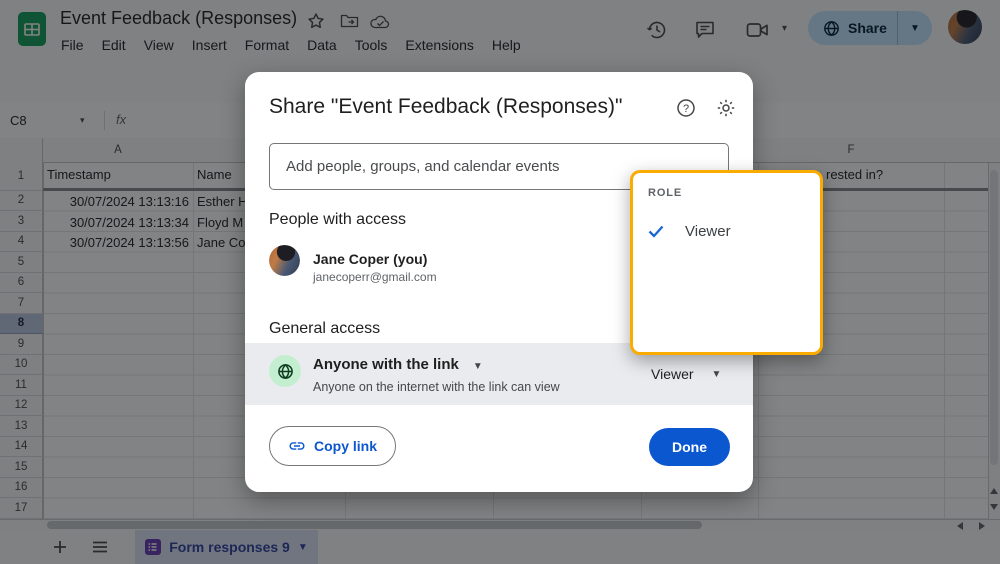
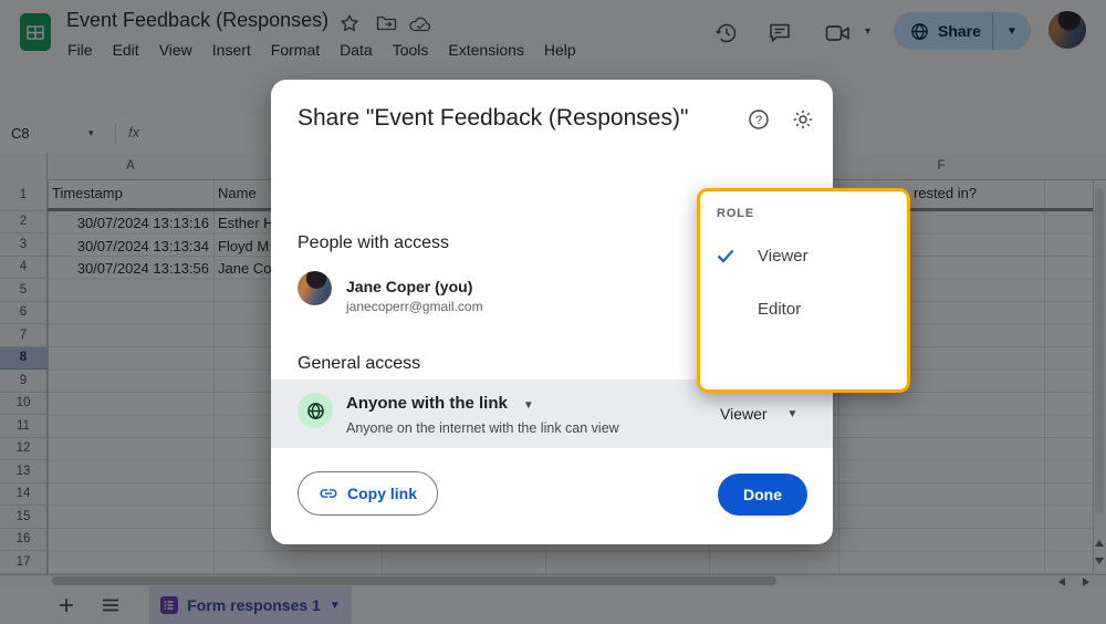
  Event Feedback (Responses)
  File
  Edit
  View
  Insert
  Format
  Data
  Tools
  Extensions
  Help
  ▾
  Share
  ▼
  C8
  ▾
  fx
  A
  F
  1
  2
  3
  4
  5
  6
  7
  8
  9
  10
  11
  12
  13
  14
  15
  16
  17
  Timestamp
  Name
  rested in?
  30/07/2024 13:13:16
  Esther H
  30/07/2024 13:13:34
  Floyd M
  30/07/2024 13:13:56
  Jane Co
- Form responses 9
+ Form responses 1
  ▼
  Share "Event Feedback (Responses)"
  ?
- Add people, groups, and calendar events
  People with access
  Jane Coper (you)
  janecoperr@gmail.com
  General access
  Anyone with the link ▼
  Anyone on the internet with the link can view
  Viewer
  ▼
  Copy link
  Done
  ROLE
  Viewer
+ Editor
